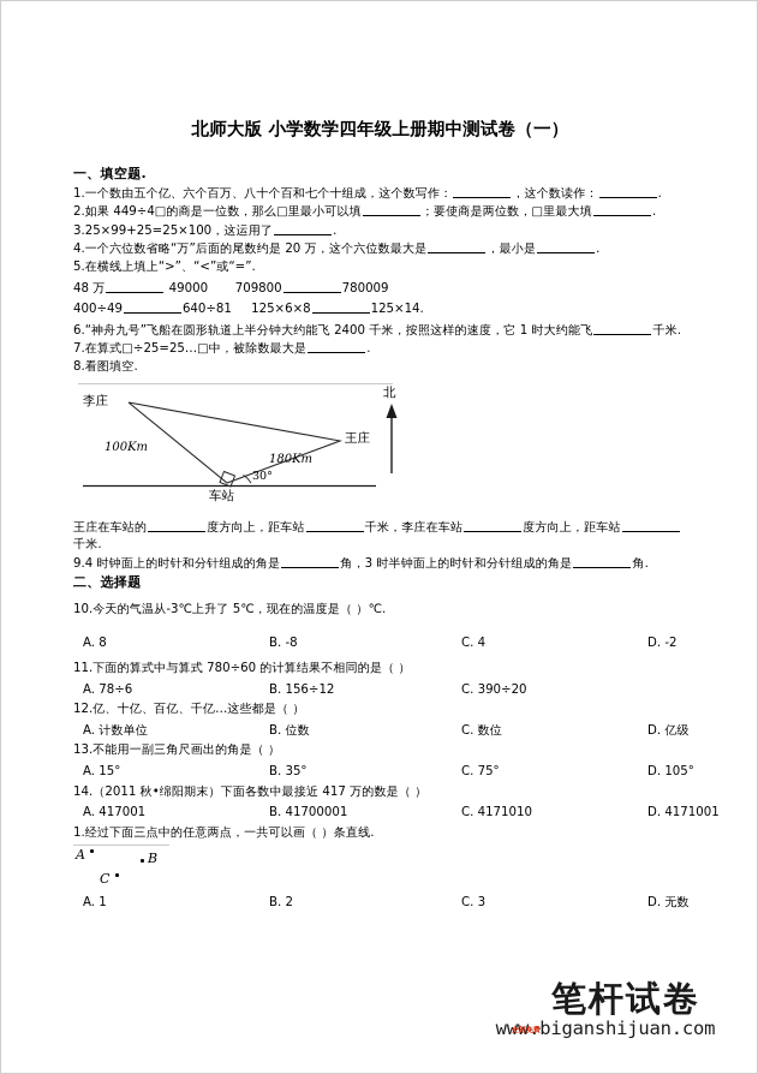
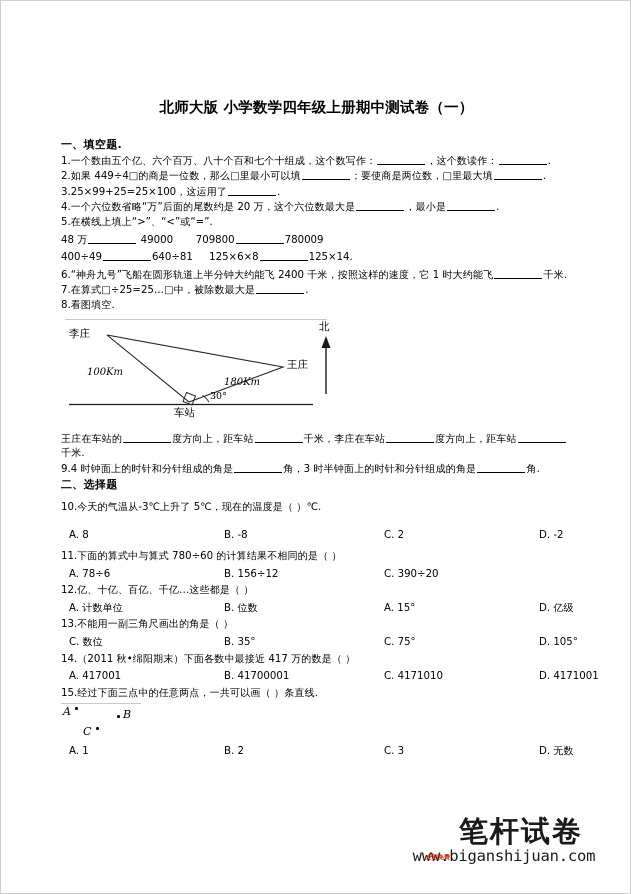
  北师大版 小学数学四年级上册期中测试卷（一）
  一、填空题.
  1.一个数由五个亿、六个百万、八十个百和七个十组成，这个数写作： ，这个数读作： .
  2.如果 449÷4□的商是一位数，那么□里最小可以填 ；要使商是两位数，□里最大填 .
  3.25×99+25=25×100，这运用了 .
  4.一个六位数省略“万”后面的尾数约是 20 万，这个六位数最大是 ，最小是 .
  5.在横线上填上“>”、“<”或“=”.
  48 万 49000 709800 780009
  400÷49 640÷81 125×6×8 125×14.
  6.“神舟九号”飞船在圆形轨道上半分钟大约能飞 2400 千米，按照这样的速度，它 1 时大约能飞 千米.
  7.在算式□÷25=25…□中，被除数最大是 .
  8.看图填空.
  李庄
  王庄
  车站
  北
  100Km
  180Km
  30°
  王庄在车站的 度方向上，距车站 千米，李庄在车站 度方向上，距车站千米.
  9.4 时钟面上的时针和分针组成的角是 角，3 时半钟面上的时针和分针组成的角是 角.
  二、选择题
  10.今天的气温从-3℃上升了 5℃，现在的温度是（ ）℃.
  A. 8
  B. -8
- C. 4
+ C. 2
  D. -2
  11.下面的算式中与算式 780÷60 的计算结果不相同的是（ ）
  A. 78÷6
  B. 156÷12
  C. 390÷20
  12.亿、十亿、百亿、千亿…这些都是（ ）
  A. 计数单位
  B. 位数
- C. 数位
+ A. 15°
  D. 亿级
  13.不能用一副三角尺画出的角是（ ）
- A. 15°
+ C. 数位
  B. 35°
  C. 75°
  D. 105°
  14.（2011 秋•绵阳期末）下面各数中最接近 417 万的数是（ ）
  A. 417001
  B. 41700001
  C. 4171010
  D. 4171001
- 1.经过下面三点中的任意两点，一共可以画（ ）条直线.
+ 15.经过下面三点中的任意两点，一共可以画（ ）条直线.
  A
  B
  C
  A. 1
  B. 2
  C. 3
  D. 无数
  笔杆试卷
  www.biganshijuan.com
